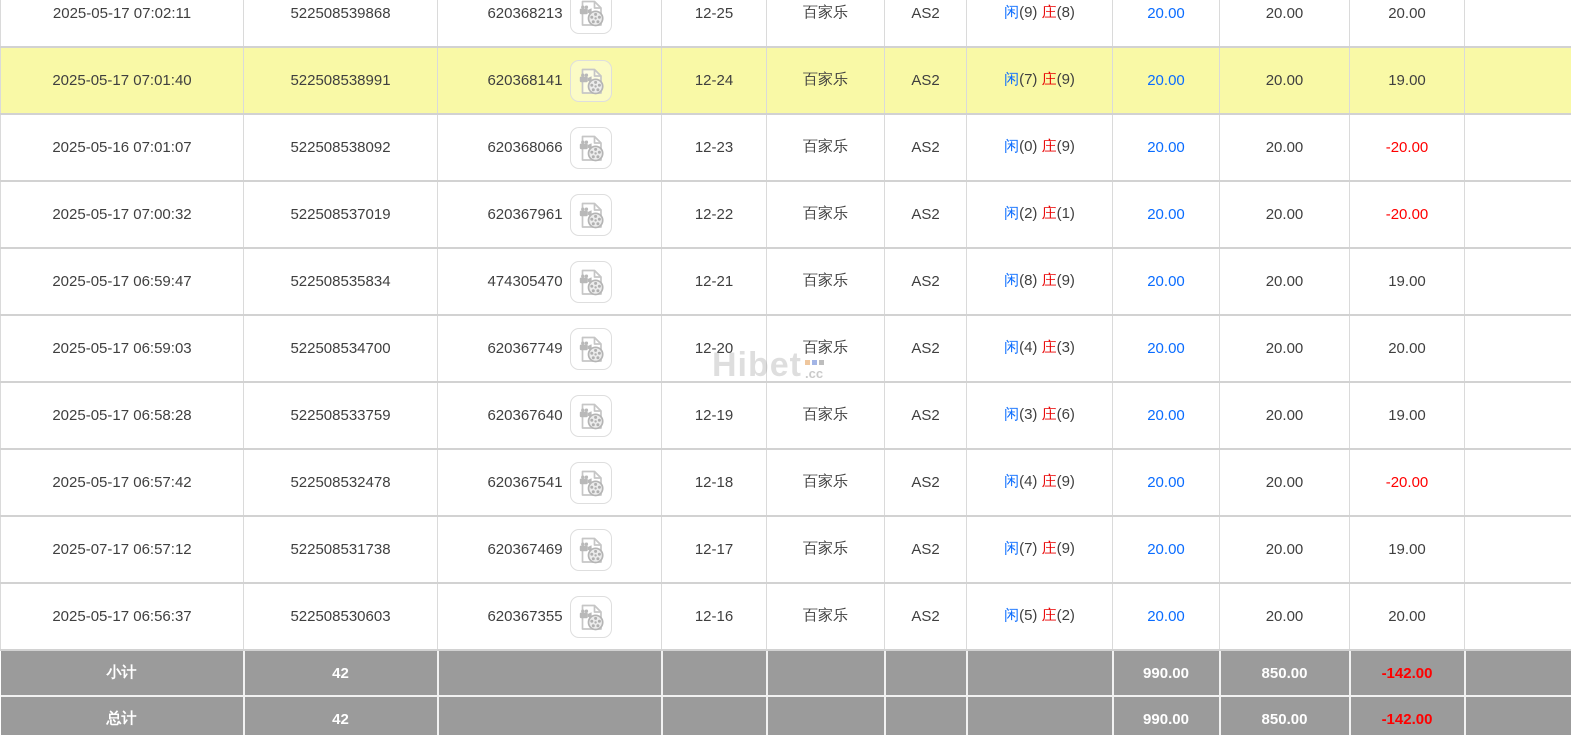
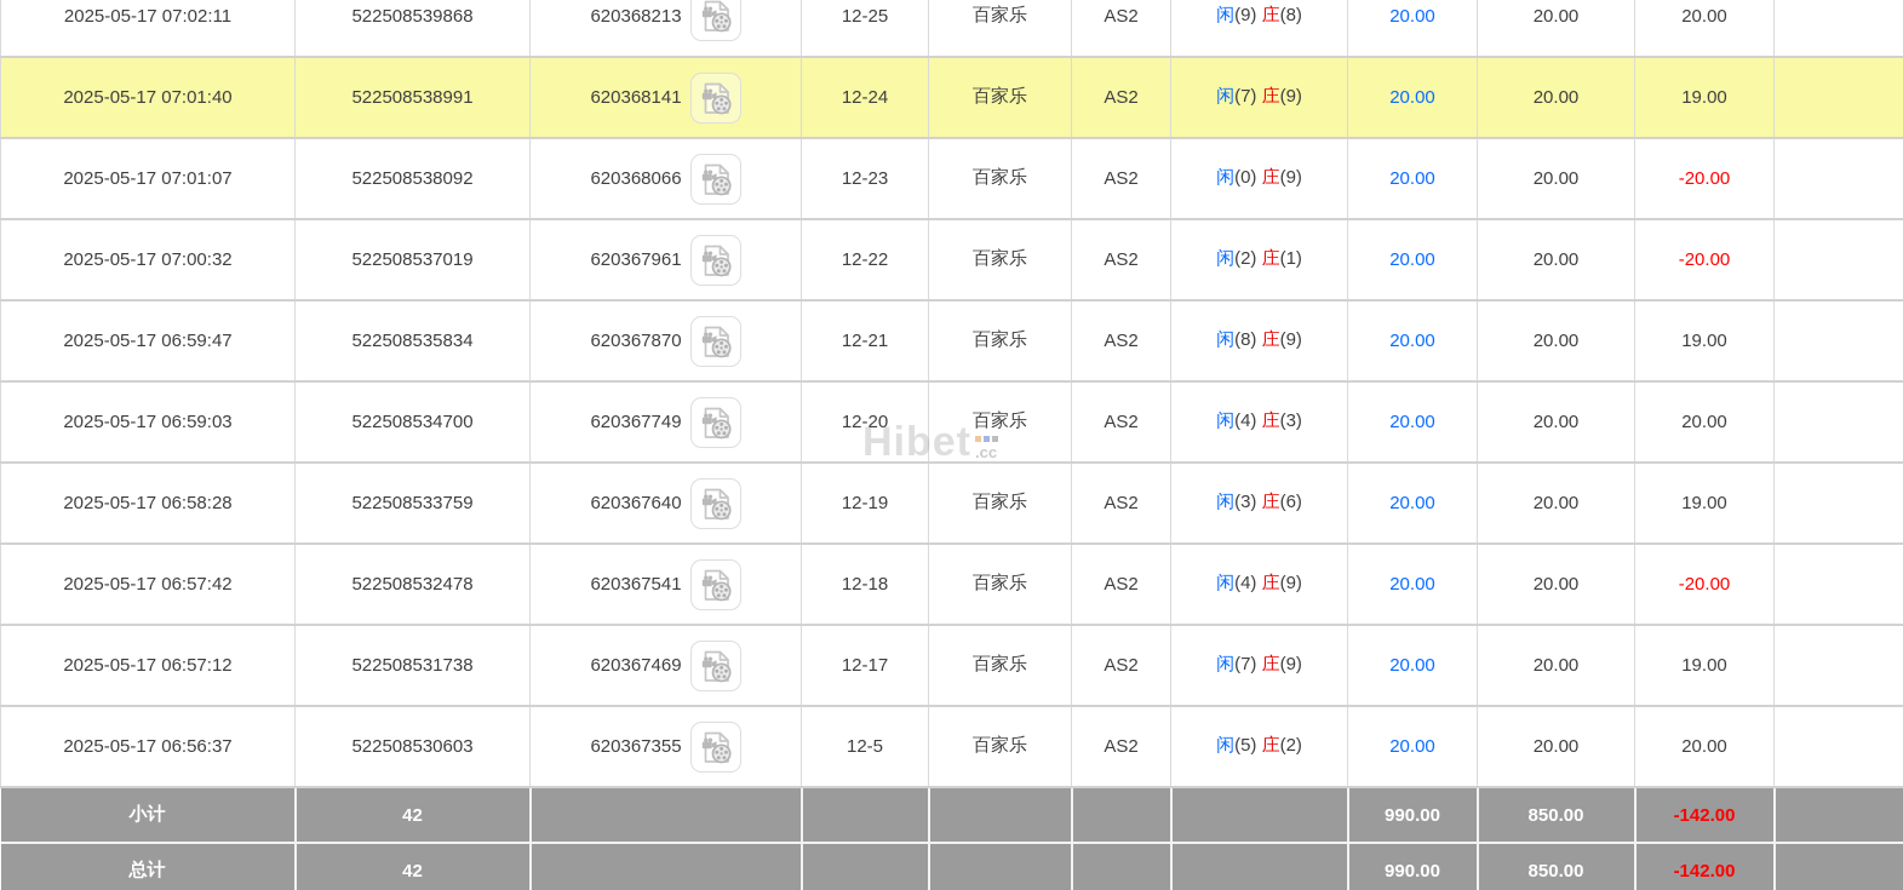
  2025-05-17 07:02:11	522508539868	620368213	12-25	百家乐	AS2	闲(9) 庄(8)	20.00	20.00	20.00
  2025-05-17 07:01:40	522508538991	620368141	12-24	百家乐	AS2	闲(7) 庄(9)	20.00	20.00	19.00
- 2025-05-16 07:01:07	522508538092	620368066	12-23	百家乐	AS2	闲(0) 庄(9)	20.00	20.00	-20.00
+ 2025-05-17 07:01:07	522508538092	620368066	12-23	百家乐	AS2	闲(0) 庄(9)	20.00	20.00	-20.00
  2025-05-17 07:00:32	522508537019	620367961	12-22	百家乐	AS2	闲(2) 庄(1)	20.00	20.00	-20.00
- 2025-05-17 06:59:47	522508535834	474305470	12-21	百家乐	AS2	闲(8) 庄(9)	20.00	20.00	19.00
+ 2025-05-17 06:59:47	522508535834	620367870	12-21	百家乐	AS2	闲(8) 庄(9)	20.00	20.00	19.00
  2025-05-17 06:59:03	522508534700	620367749	12-20	百家乐	AS2	闲(4) 庄(3)	20.00	20.00	20.00
  2025-05-17 06:58:28	522508533759	620367640	12-19	百家乐	AS2	闲(3) 庄(6)	20.00	20.00	19.00
  2025-05-17 06:57:42	522508532478	620367541	12-18	百家乐	AS2	闲(4) 庄(9)	20.00	20.00	-20.00
- 2025-07-17 06:57:12	522508531738	620367469	12-17	百家乐	AS2	闲(7) 庄(9)	20.00	20.00	19.00
+ 2025-05-17 06:57:12	522508531738	620367469	12-17	百家乐	AS2	闲(7) 庄(9)	20.00	20.00	19.00
- 2025-05-17 06:56:37	522508530603	620367355	12-16	百家乐	AS2	闲(5) 庄(2)	20.00	20.00	20.00
+ 2025-05-17 06:56:37	522508530603	620367355	12-5	百家乐	AS2	闲(5) 庄(2)	20.00	20.00	20.00
  小计	42						990.00	850.00	-142.00
  总计	42						990.00	850.00	-142.00
  Hibet
  .cc
